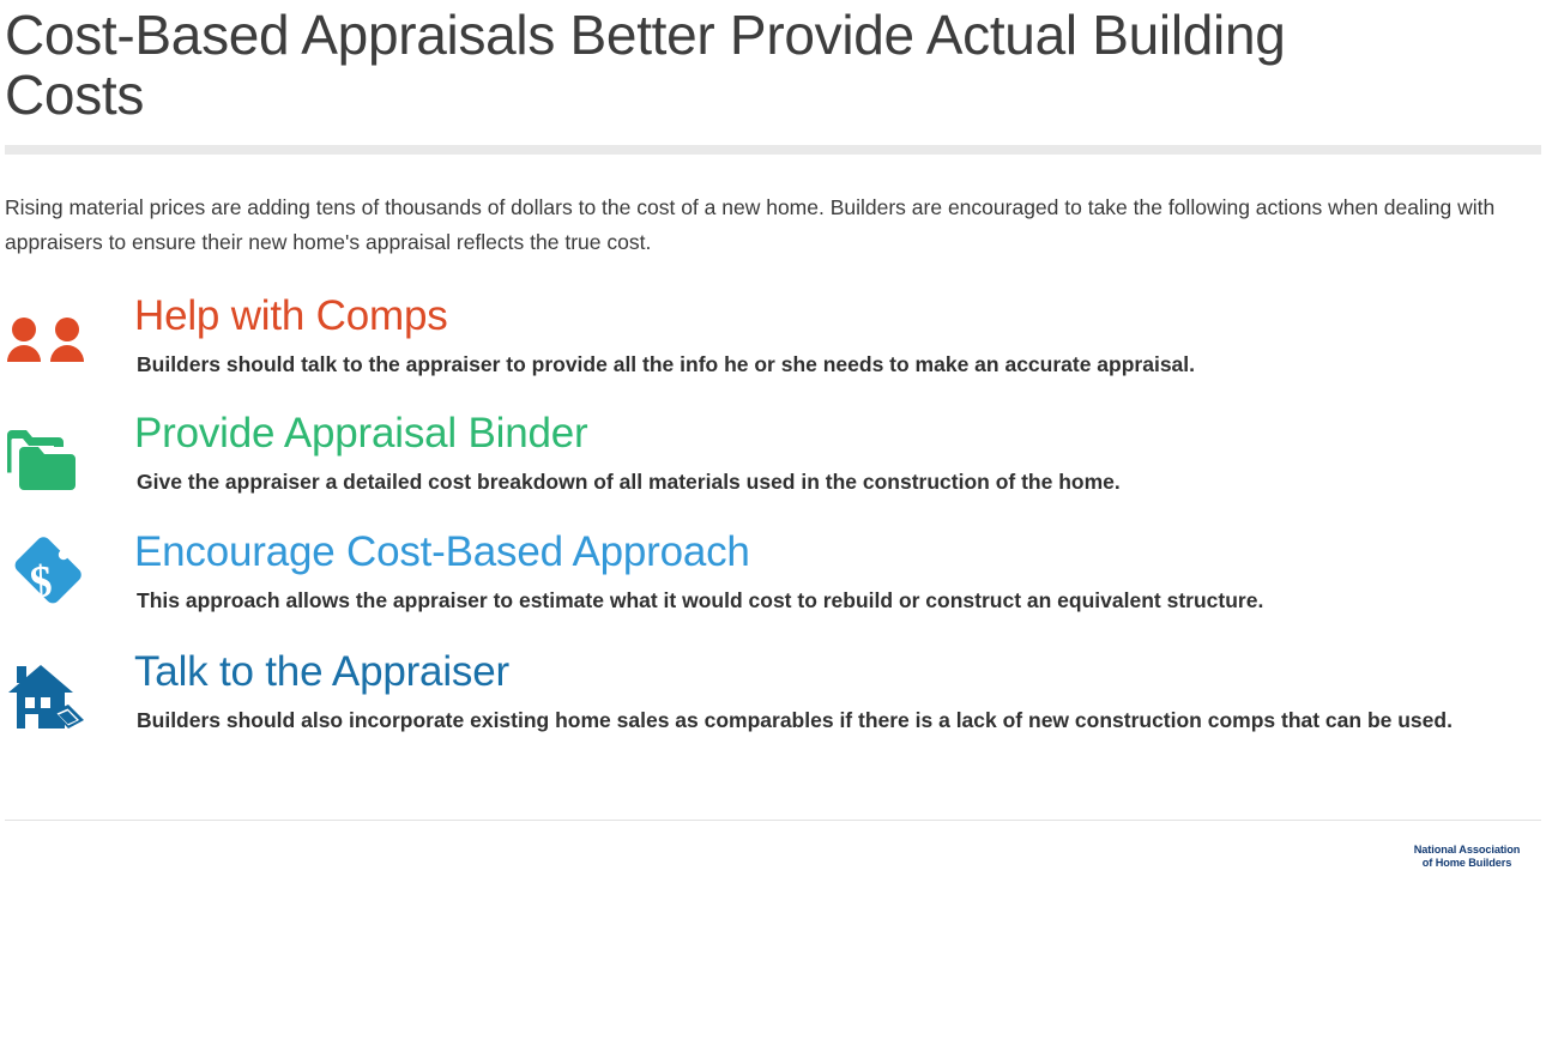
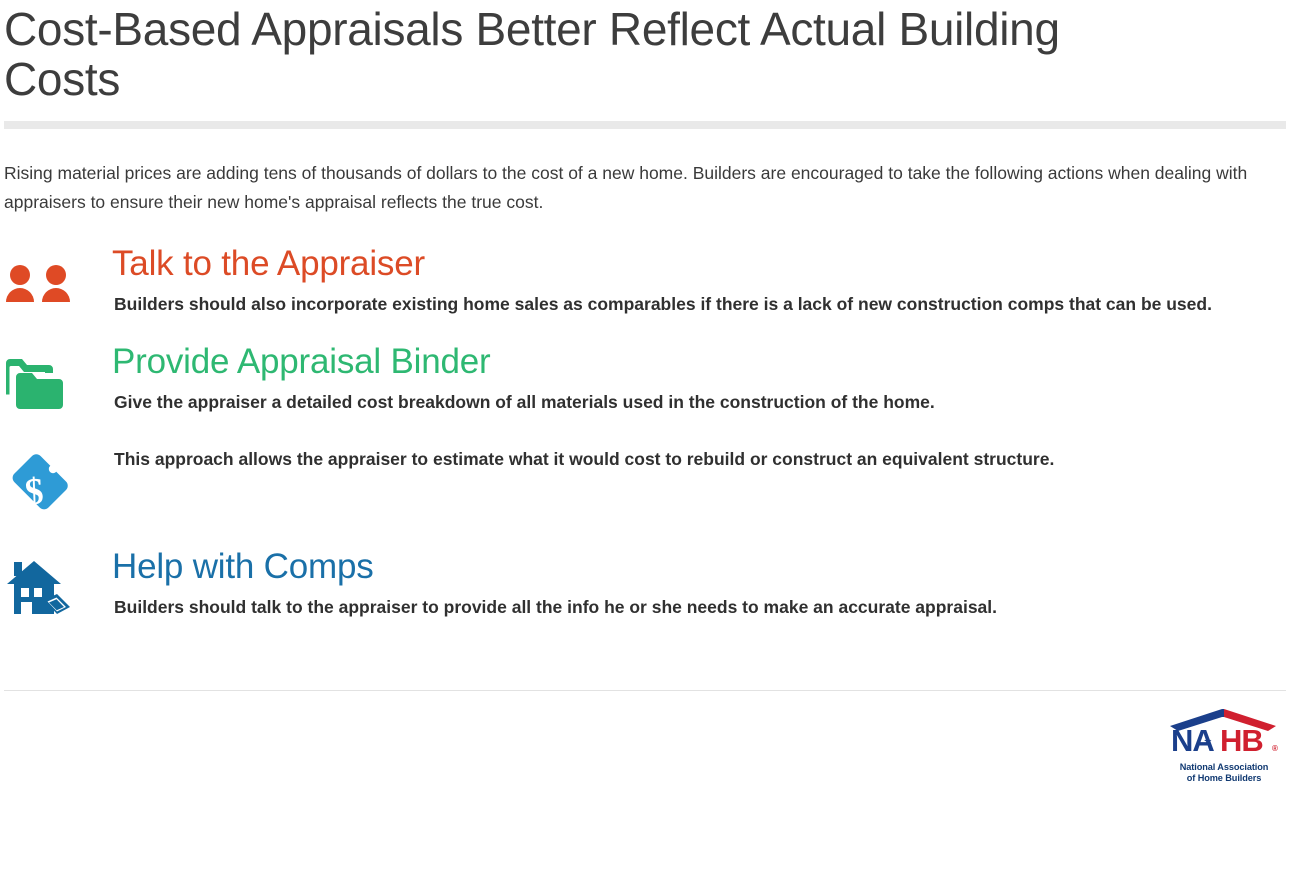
- Cost-Based Appraisals Better Provide Actual Building Costs
+ Cost-Based Appraisals Better Reflect Actual Building Costs
  Rising material prices are adding tens of thousands of dollars to the cost of a new home. Builders are encouraged to take the following actions when dealing with appraisers to ensure their new home's appraisal reflects the true cost.
- Help with Comps
+ Talk to the Appraiser
- Builders should talk to the appraiser to provide all the info he or she needs to make an accurate appraisal.
+ Builders should also incorporate existing home sales as comparables if there is a lack of new construction comps that can be used.
  Provide Appraisal Binder
  Give the appraiser a detailed cost breakdown of all materials used in the construction of the home.
- Encourage Cost-Based Approach
  This approach allows the appraiser to estimate what it would cost to rebuild or construct an equivalent structure.
- Talk to the Appraiser
+ Help with Comps
- Builders should also incorporate existing home sales as comparables if there is a lack of new construction comps that can be used.
+ Builders should talk to the appraiser to provide all the info he or she needs to make an accurate appraisal.
+ NA
+ HB
+ ®
  National Association
  of Home Builders
